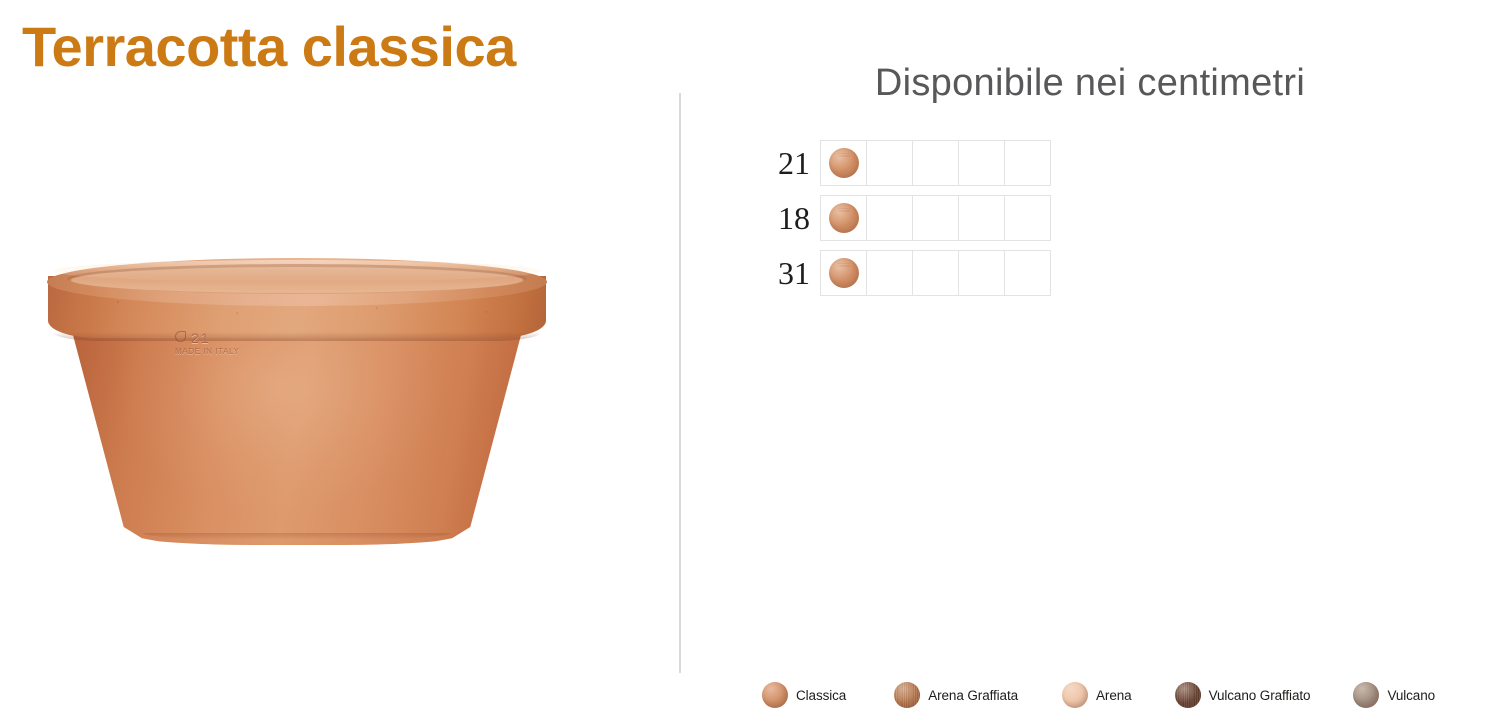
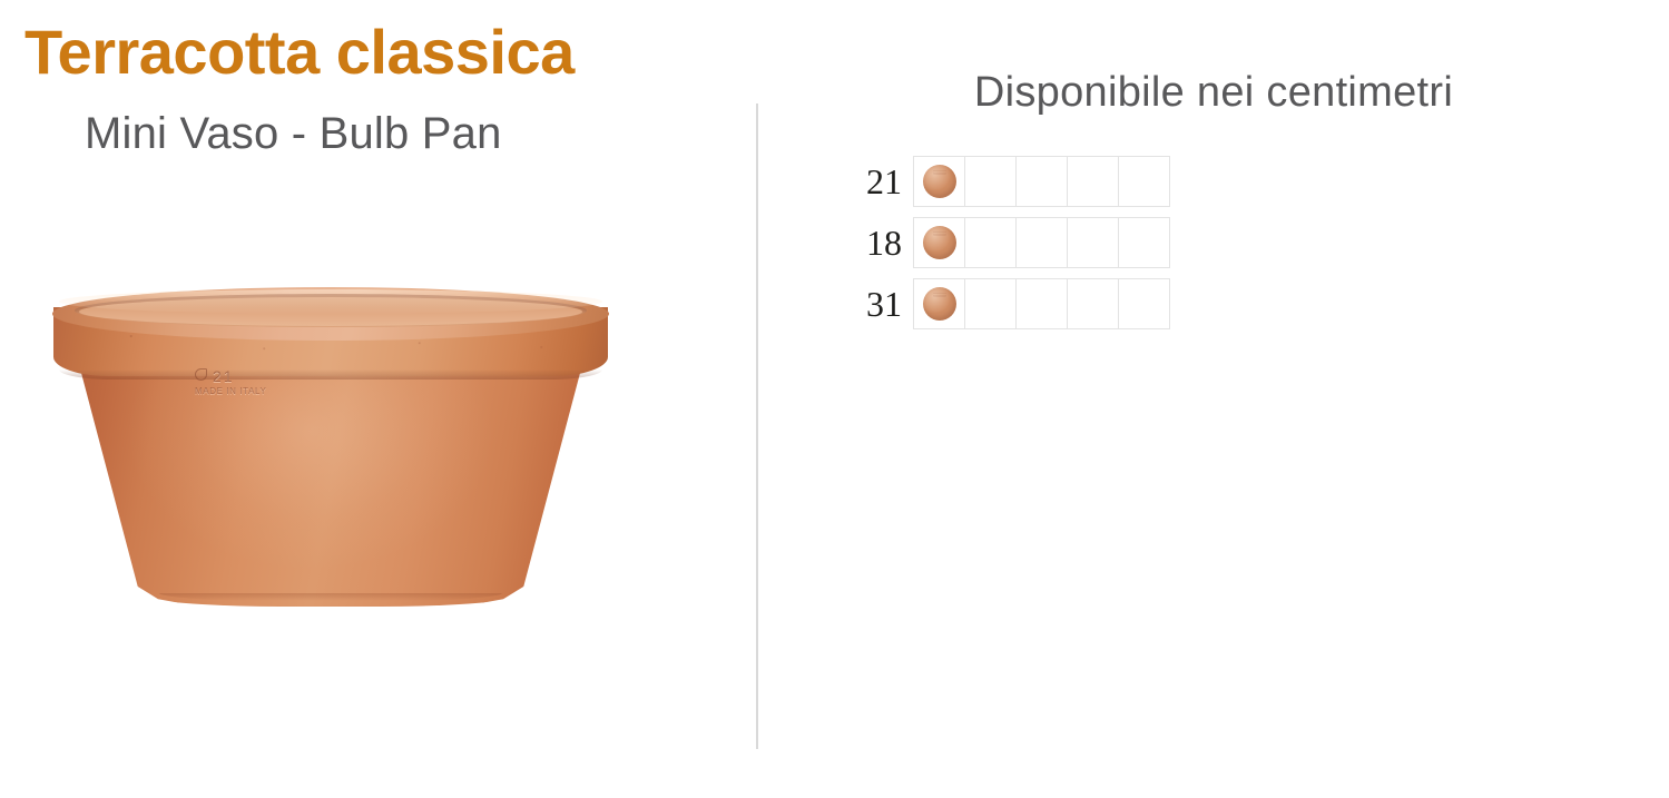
  Terracotta classica
+ Mini Vaso - Bulb Pan
  21
  MADE IN ITALY
  Disponibile nei centimetri
  21
  18
  31
- Classica
- Arena Graffiata
- Arena
- Vulcano Graffiato
- Vulcano
